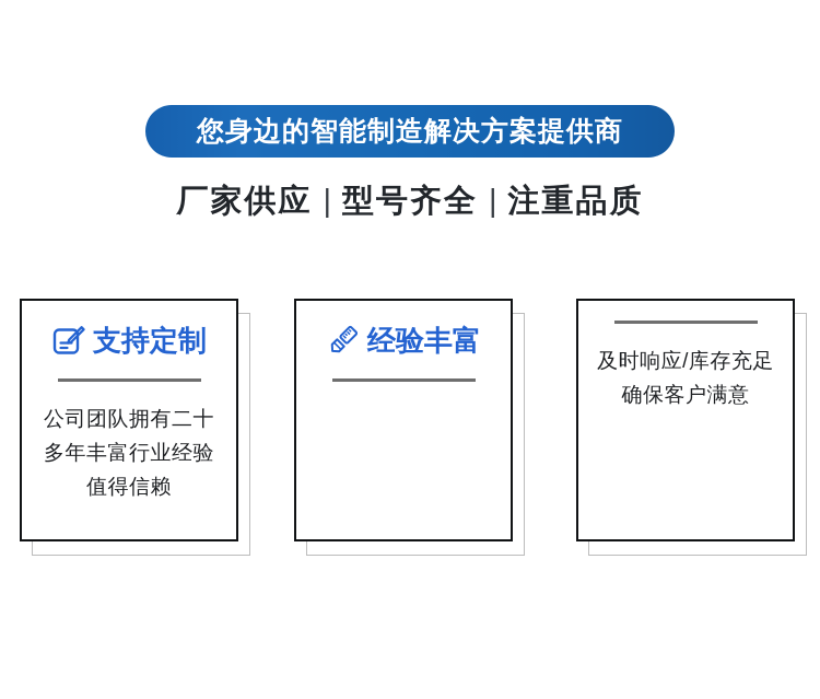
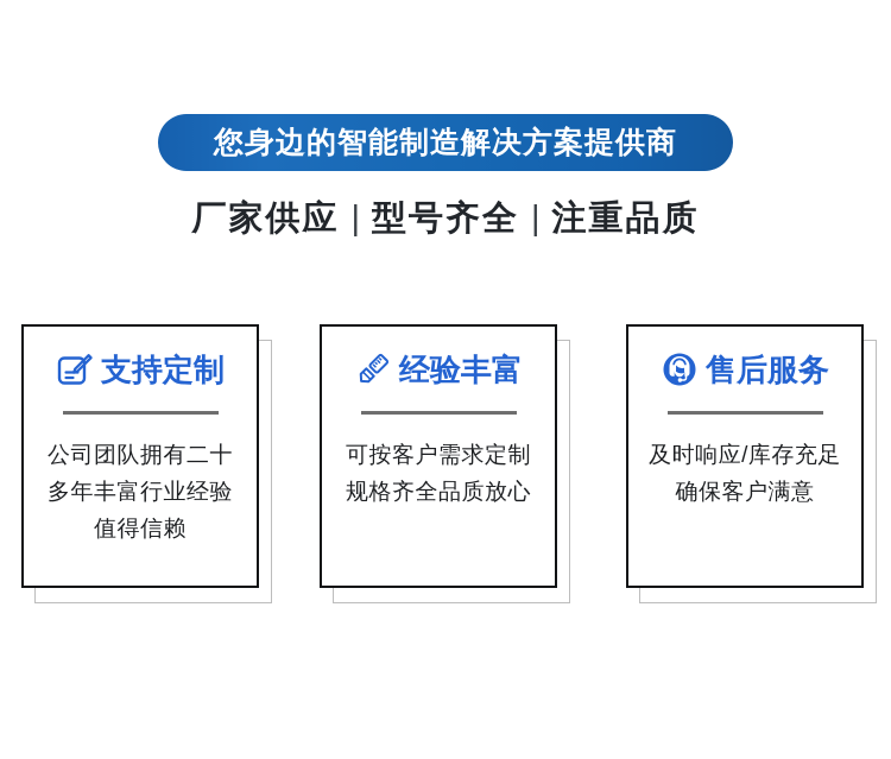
  您身边的智能制造解决方案提供商
  厂家供应 | 型号齐全 | 注重品质
  支持定制
  公司团队拥有二十
  多年丰富行业经验
  值得信赖
  经验丰富
+ 可按客户需求定制
+ 规格齐全品质放心
+ 售后服务
  及时响应/库存充足
  确保客户满意
